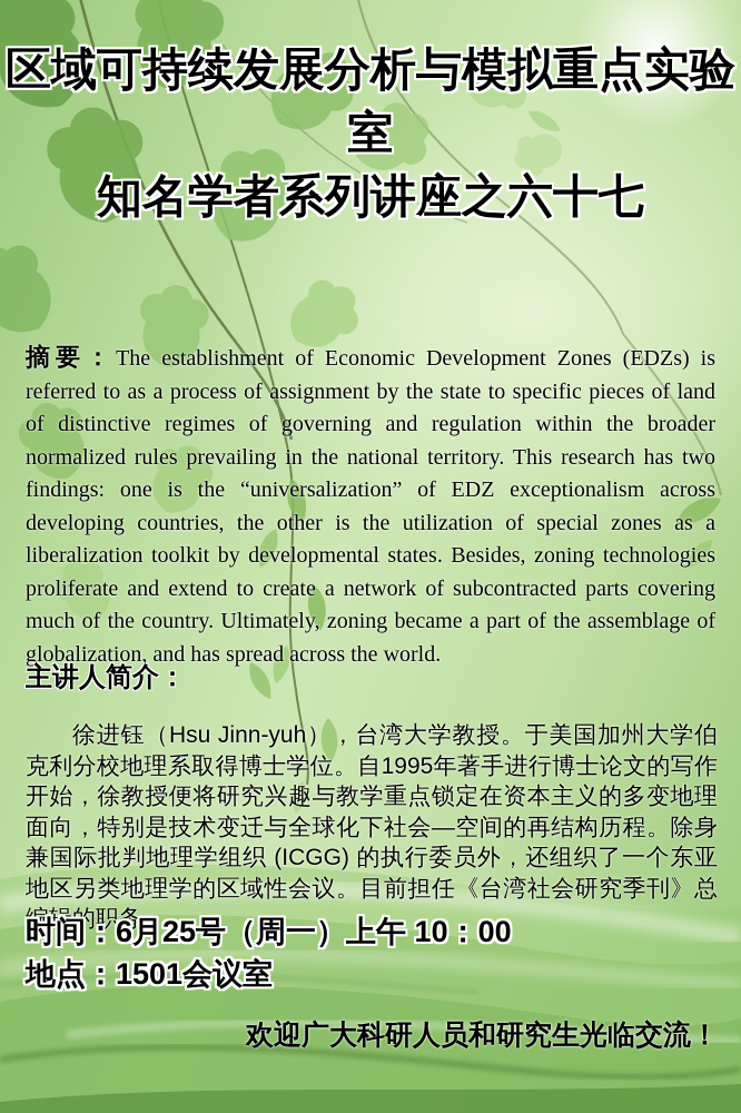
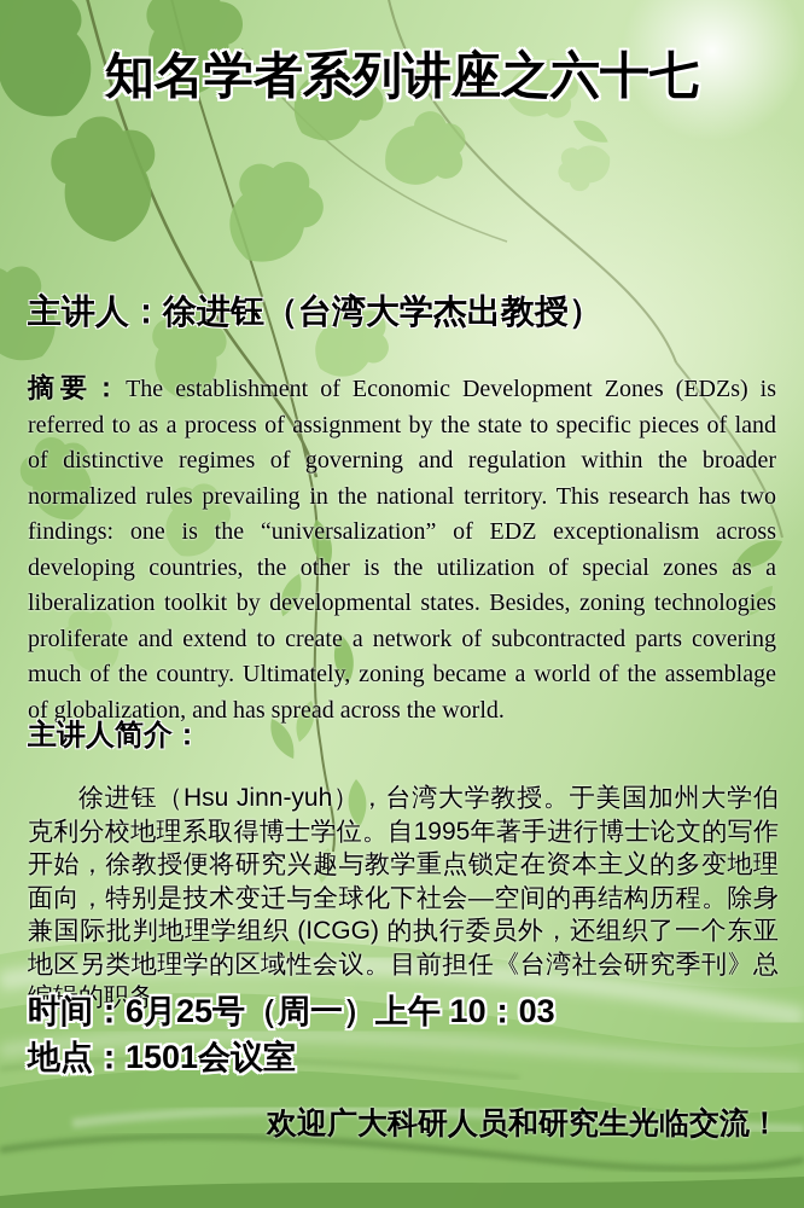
- 区域可持续发展分析与模拟重点实验室
  知名学者系列讲座之六十七
+ 主讲人：徐进钰（台湾大学杰出教授）
- 摘要：The establishment of Economic Development Zones (EDZs) is referred to as a process of assignment by the state to specific pieces of land of distinctive regimes of governing and regulation within the broader normalized rules prevailing in the national territory. This research has two findings: one is the “universalization” of EDZ exceptionalism across developing countries, the other is the utilization of special zones as a liberalization toolkit by developmental states. Besides, zoning technologies proliferate and extend to create a network of subcontracted parts covering much of the country. Ultimately, zoning became a part of the assemblage of globalization, and has spread across the world.
+ 摘要：The establishment of Economic Development Zones (EDZs) is referred to as a process of assignment by the state to specific pieces of land of distinctive regimes of governing and regulation within the broader normalized rules prevailing in the national territory. This research has two findings: one is the “universalization” of EDZ exceptionalism across developing countries, the other is the utilization of special zones as a liberalization toolkit by developmental states. Besides, zoning technologies proliferate and extend to create a network of subcontracted parts covering much of the country. Ultimately, zoning became a world of the assemblage of globalization, and has spread across the world.
  主讲人简介：
  徐进钰（Hsu Jinn-yuh），台湾大学教授。于美国加州大学伯克利分校地理系取得博士学位。自1995年著手进行博士论文的写作开始，徐教授便将研究兴趣与教学重点锁定在资本主义的多变地理面向，特别是技术变迁与全球化下社会—空间的再结构历程。除身兼国际批判地理学组织 (ICGG) 的执行委员外，还组织了一个东亚地区另类地理学的区域性会议。目前担任《台湾社会研究季刊》总编辑的职务。
- 时间：6月25号（周一）上午 10：00
+ 时间：6月25号（周一）上午 10：03
  地点：1501会议室
  欢迎广大科研人员和研究生光临交流！
